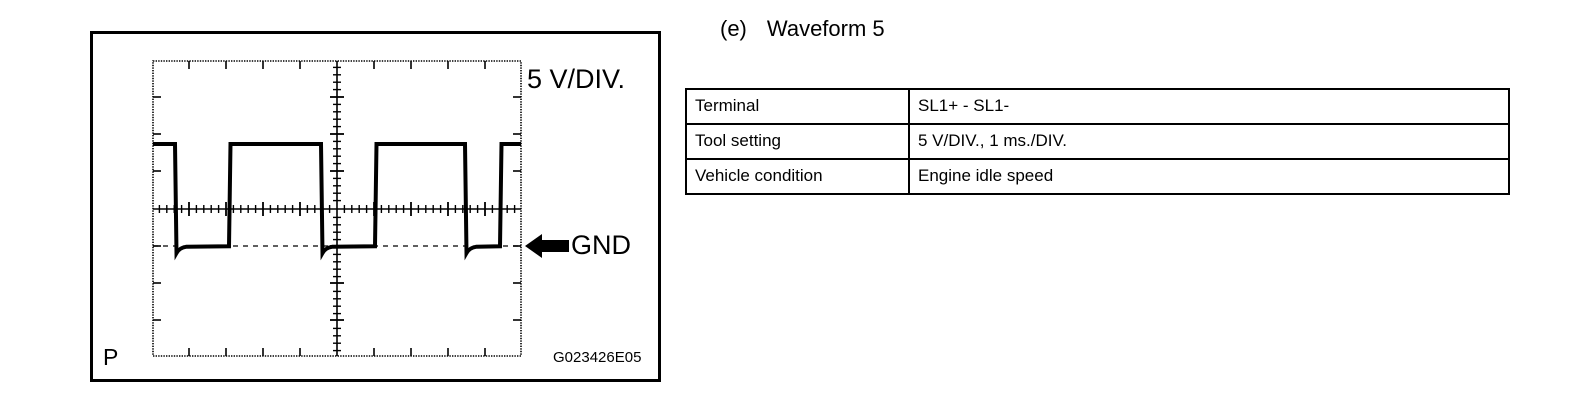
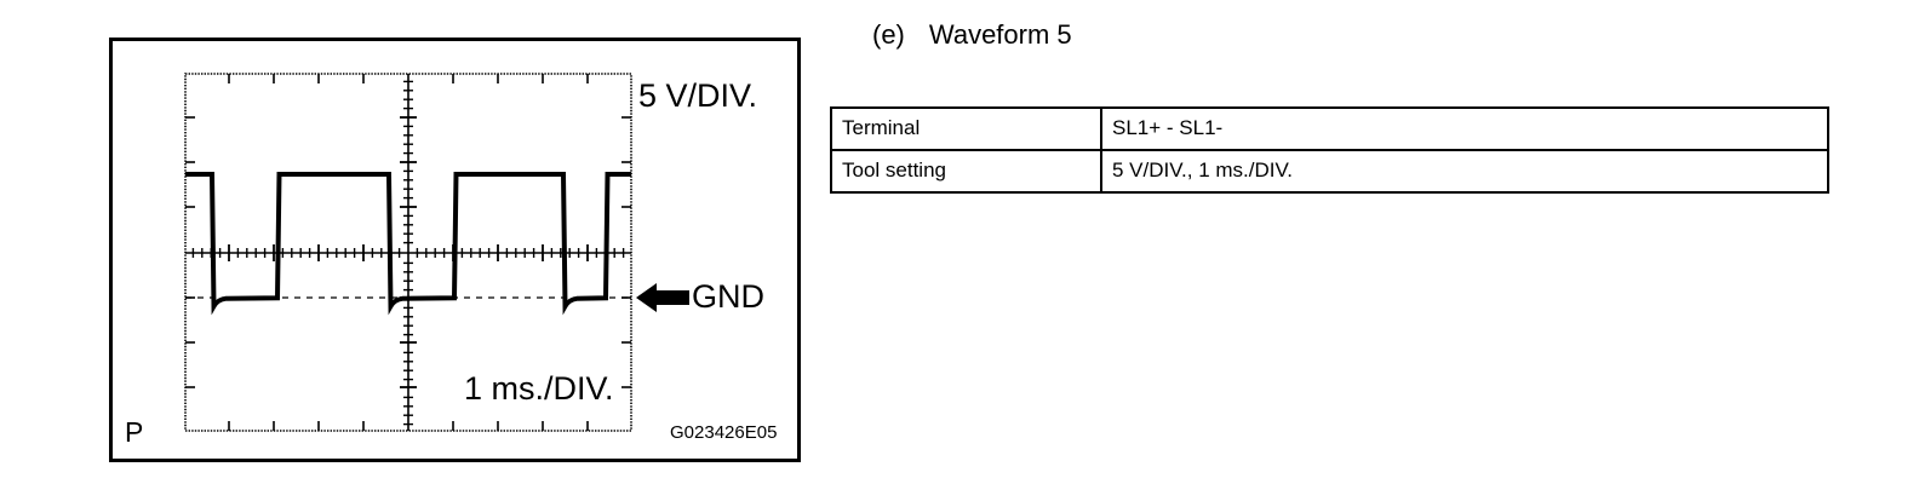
  5 V/DIV.
+ 1 ms./DIV.
  GND
  P
  G023426E05
  (e)
  Waveform 5
  Terminal	SL1+ - SL1-
  Tool setting	5 V/DIV., 1 ms./DIV.
- Vehicle condition	Engine idle speed
